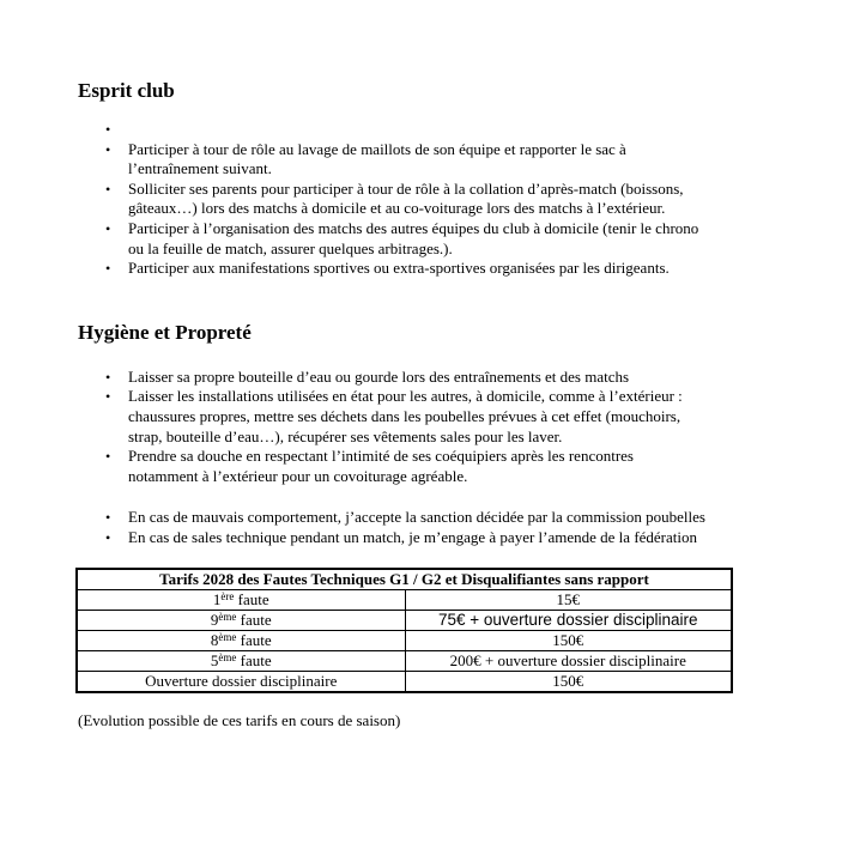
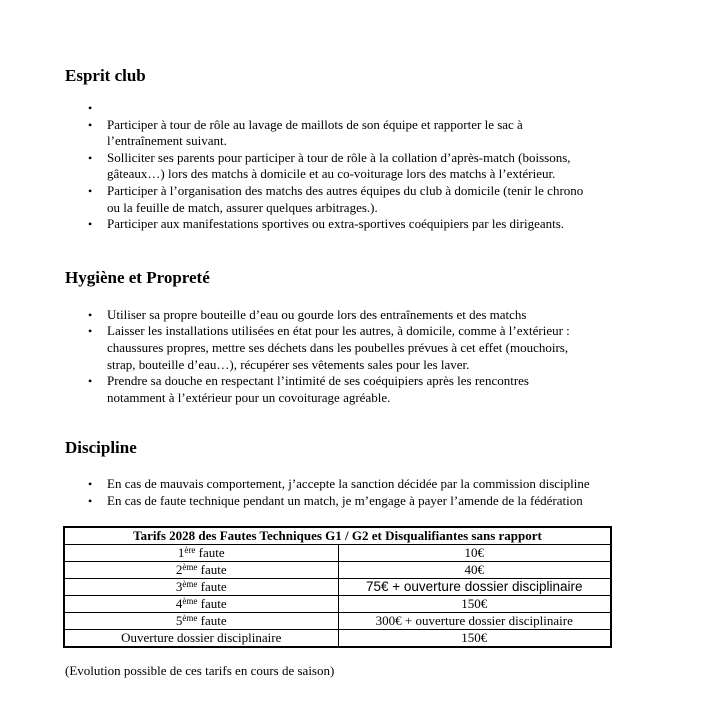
  Esprit club
  •
  •
  Participer à tour de rôle au lavage de maillots de son équipe et rapporter le sac à
  l’entraînement suivant.
  •
  Solliciter ses parents pour participer à tour de rôle à la collation d’après-match (boissons,
  gâteaux…) lors des matchs à domicile et au co-voiturage lors des matchs à l’extérieur.
  •
  Participer à l’organisation des matchs des autres équipes du club à domicile (tenir le chrono
  ou la feuille de match, assurer quelques arbitrages.).
  •
- Participer aux manifestations sportives ou extra-sportives organisées par les dirigeants.
+ Participer aux manifestations sportives ou extra-sportives coéquipiers par les dirigeants.
  Hygiène et Propreté
  •
- Laisser sa propre bouteille d’eau ou gourde lors des entraînements et des matchs
+ Utiliser sa propre bouteille d’eau ou gourde lors des entraînements et des matchs
  •
  Laisser les installations utilisées en état pour les autres, à domicile, comme à l’extérieur :
  chaussures propres, mettre ses déchets dans les poubelles prévues à cet effet (mouchoirs,
  strap, bouteille d’eau…), récupérer ses vêtements sales pour les laver.
  •
  Prendre sa douche en respectant l’intimité de ses coéquipiers après les rencontres
  notamment à l’extérieur pour un covoiturage agréable.
+ Discipline
  •
- En cas de mauvais comportement, j’accepte la sanction décidée par la commission poubelles
+ En cas de mauvais comportement, j’accepte la sanction décidée par la commission discipline
  •
- En cas de sales technique pendant un match, je m’engage à payer l’amende de la fédération
+ En cas de faute technique pendant un match, je m’engage à payer l’amende de la fédération
  Tarifs 2028 des Fautes Techniques G1 / G2 et Disqualifiantes sans rapport
- 1ère faute	15€
+ 1ère faute	10€
+ 2ème faute	40€
- 9ème faute	75€ + ouverture dossier disciplinaire
+ 3ème faute	75€ + ouverture dossier disciplinaire
- 8ème faute	150€
+ 4ème faute	150€
- 5ème faute	200€ + ouverture dossier disciplinaire
+ 5ème faute	300€ + ouverture dossier disciplinaire
  Ouverture dossier disciplinaire	150€
  (Evolution possible de ces tarifs en cours de saison)
